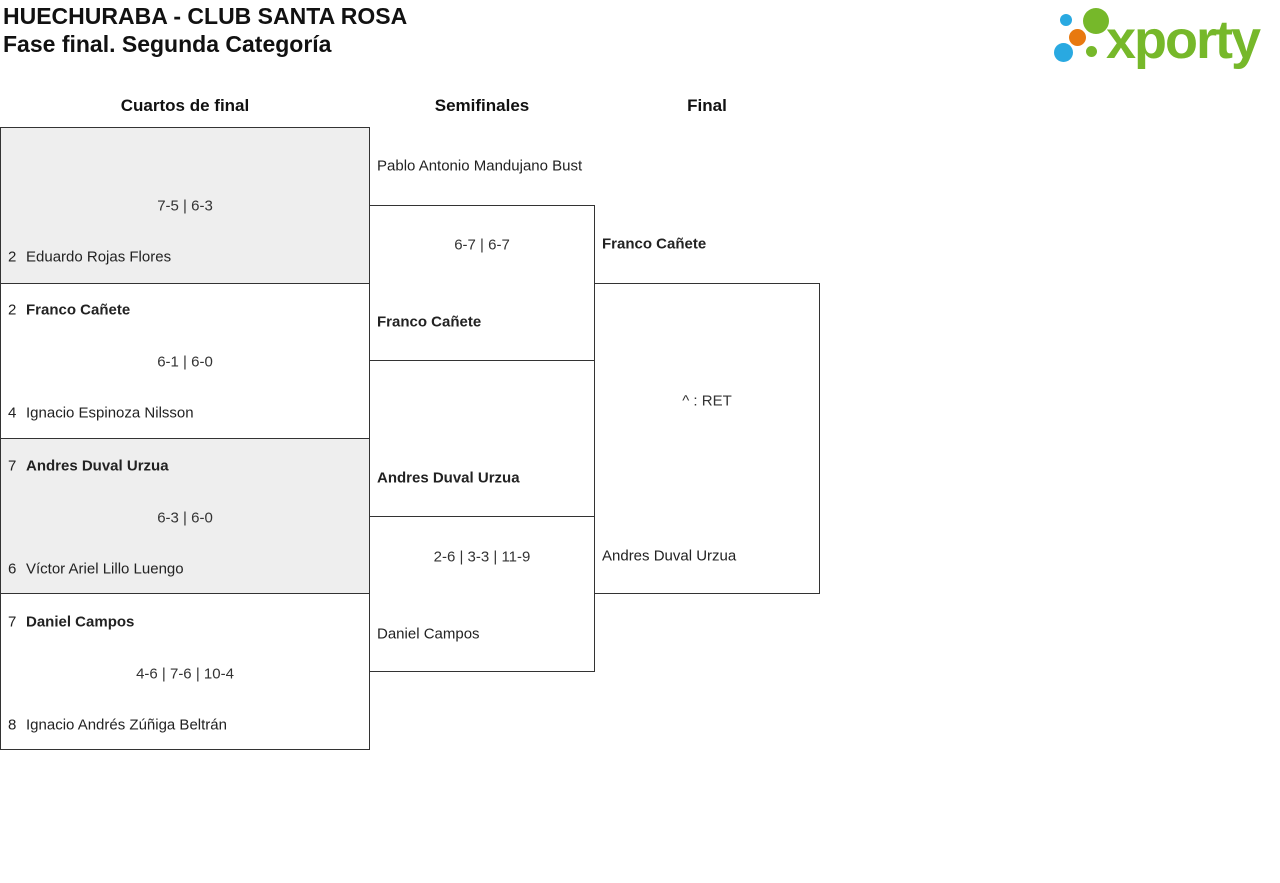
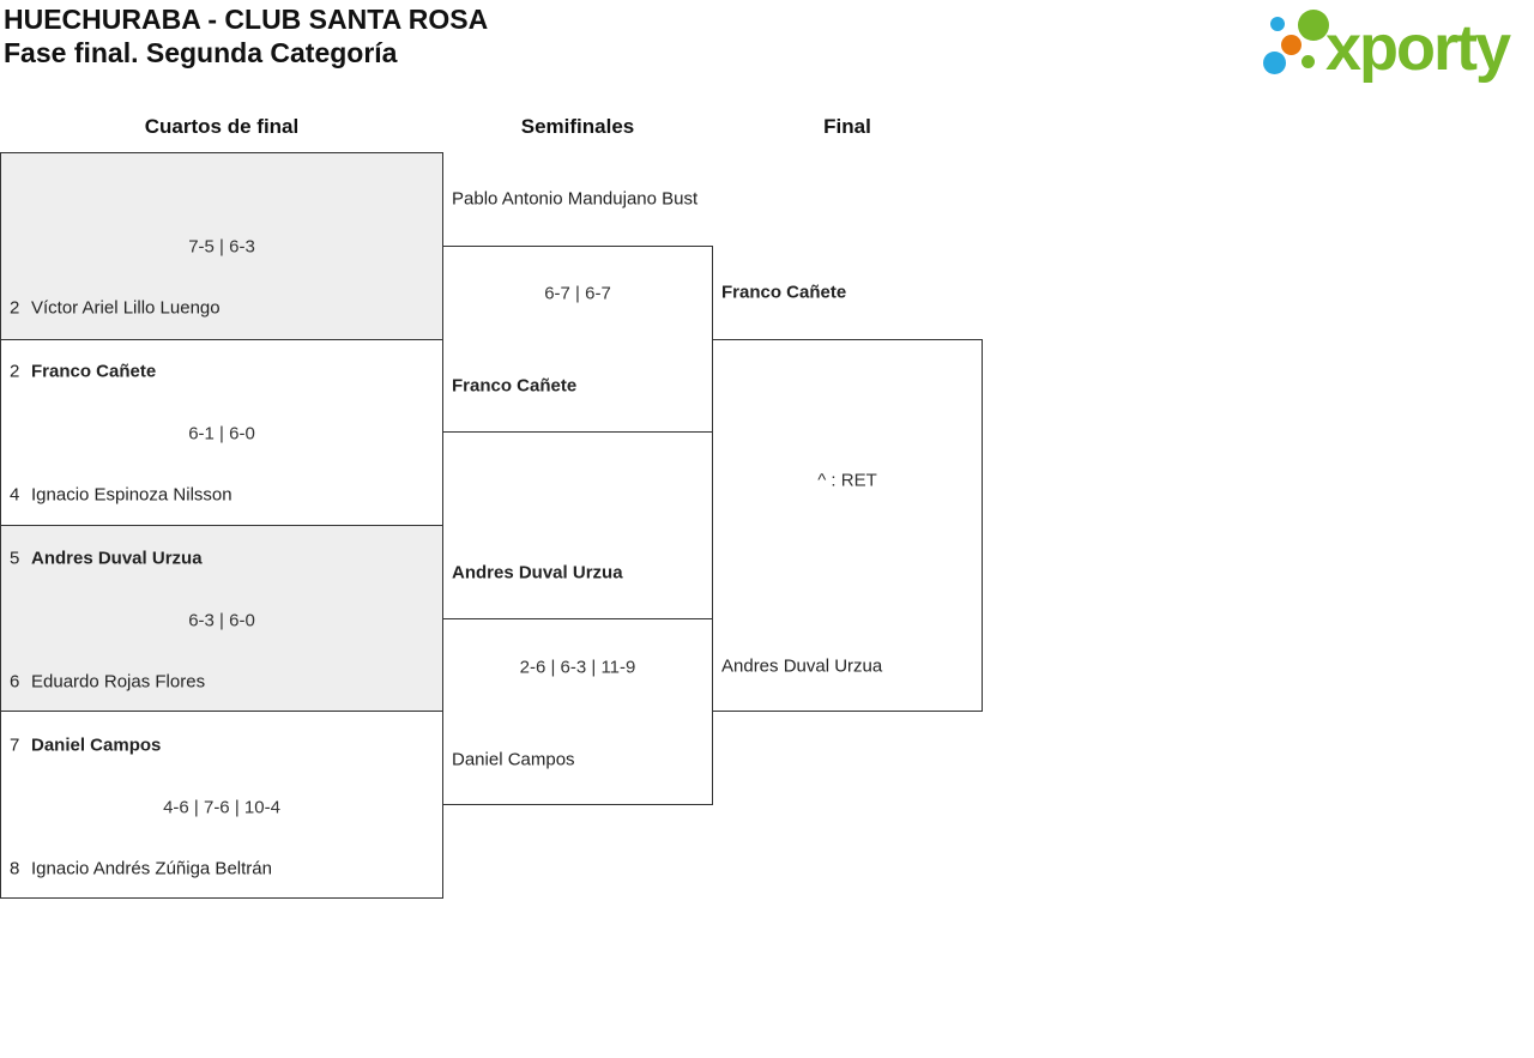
  HUECHURABA - CLUB SANTA ROSA
  Fase final. Segunda Categoría
  xporty
  Cuartos de final
  Semifinales
  Final
  7-5 | 6-3
- 2 Eduardo Rojas Flores
+ 2 Víctor Ariel Lillo Luengo
  2 Franco Cañete
  6-1 | 6-0
  4 Ignacio Espinoza Nilsson
- 7 Andres Duval Urzua
+ 5 Andres Duval Urzua
  6-3 | 6-0
- 6 Víctor Ariel Lillo Luengo
+ 6 Eduardo Rojas Flores
  7 Daniel Campos
  4-6 | 7-6 | 10-4
  8 Ignacio Andrés Zúñiga Beltrán
  Pablo Antonio Mandujano Bust
  6-7 | 6-7
  Franco Cañete
  Andres Duval Urzua
- 2-6 | 3-3 | 11-9
+ 2-6 | 6-3 | 11-9
  Daniel Campos
  Franco Cañete
  ^ : RET
  Andres Duval Urzua
